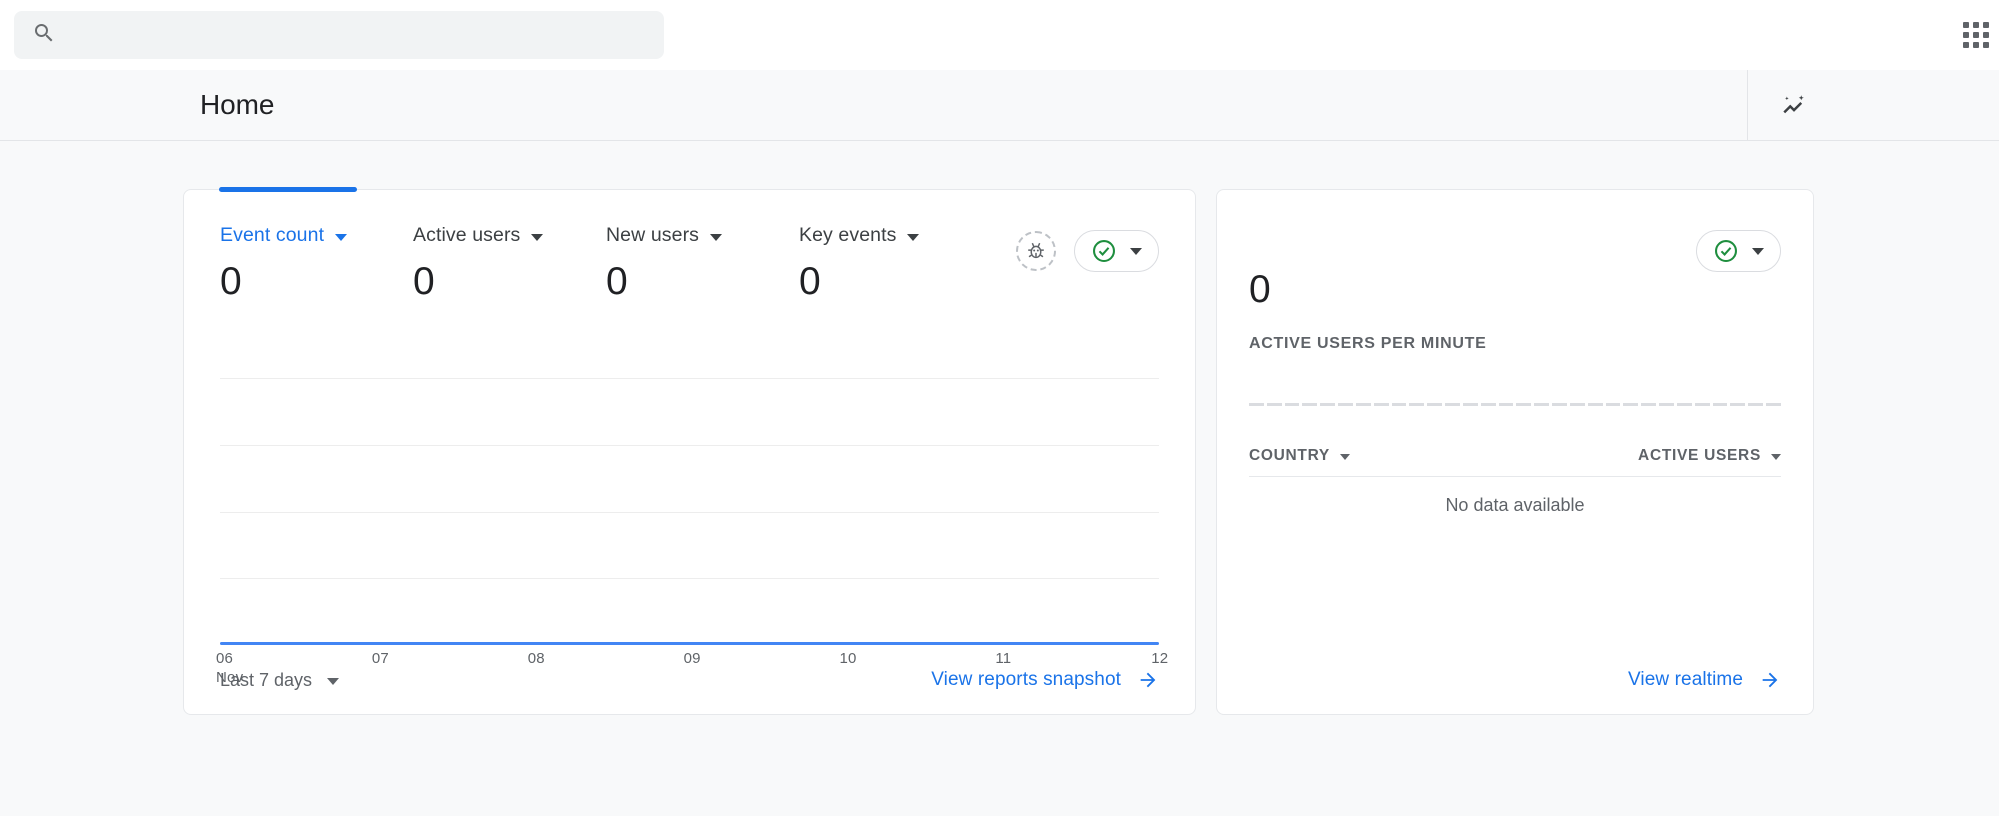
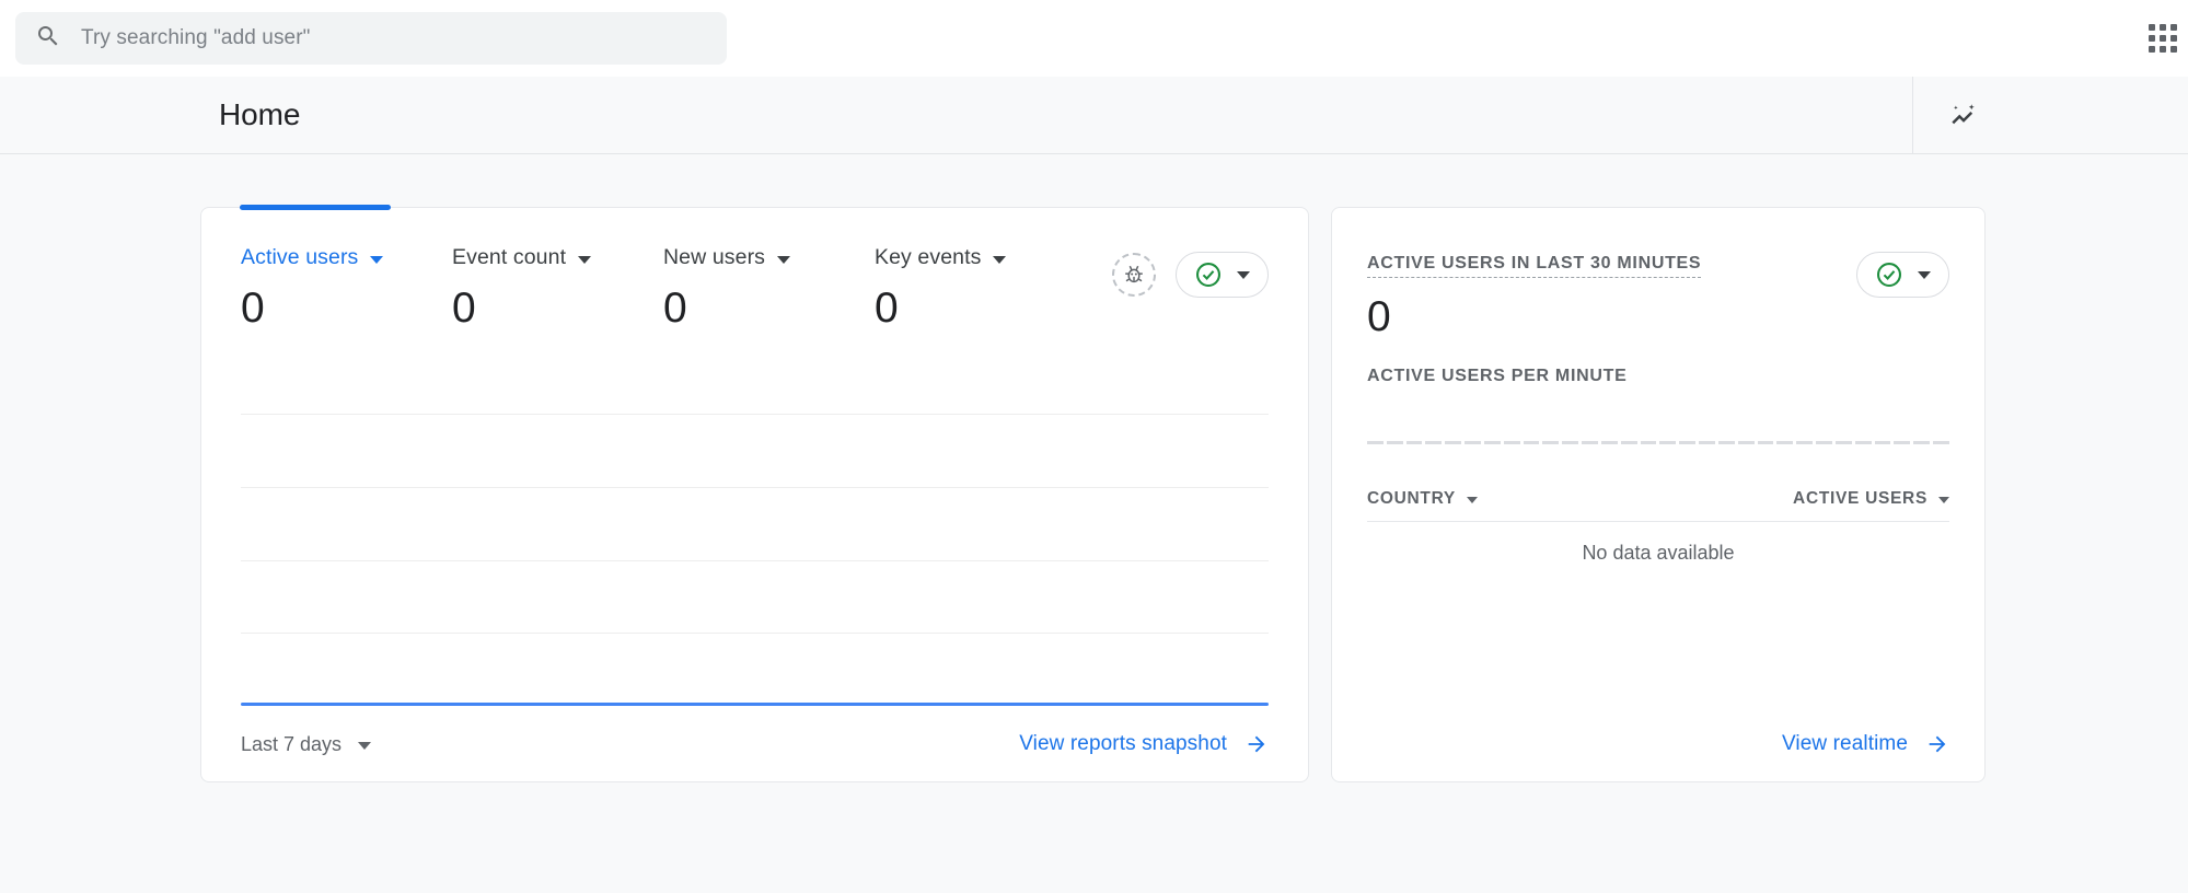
+ Try searching "add user"
  Home
- Event count
+ Active users
  0
- Active users
+ Event count
  0
  New users
  0
  Key events
  0
- 06
- Nov
- 07
- 08
- 09
- 10
- 11
- 12
  Last 7 days
  View reports snapshot
+ ACTIVE USERS IN LAST 30 MINUTES
  0
  ACTIVE USERS PER MINUTE
  COUNTRY
  ACTIVE USERS
  No data available
  View realtime
